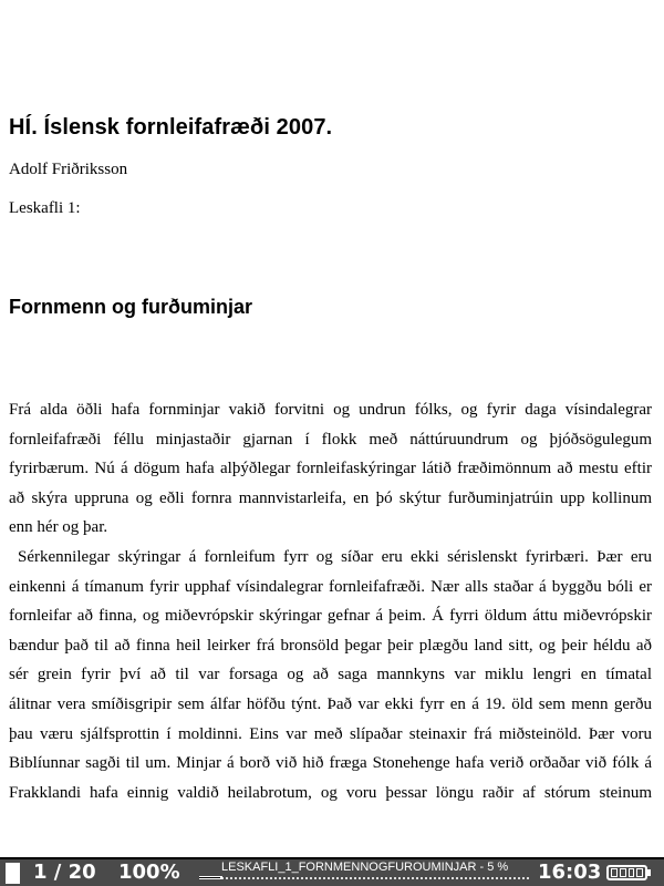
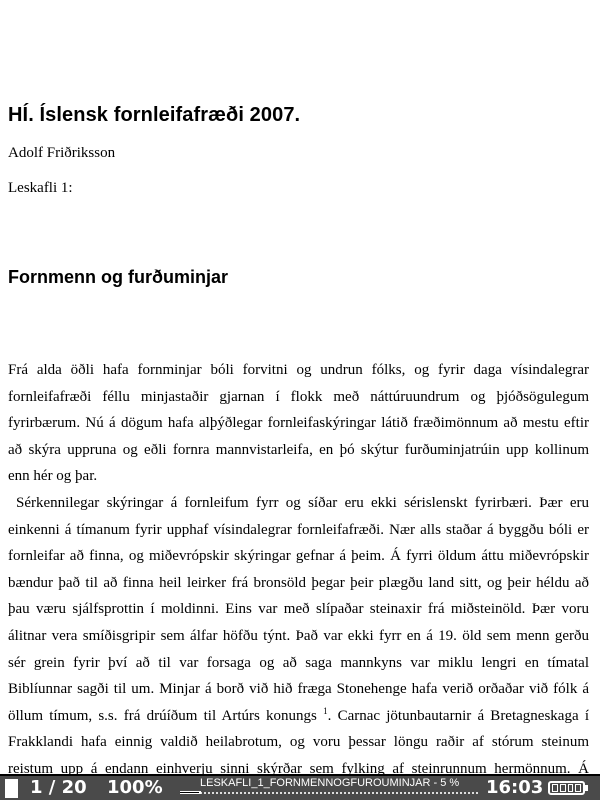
  HÍ. Íslensk fornleifafræði 2007.
  Adolf Friðriksson
  Leskafli 1:
  Fornmenn og furðuminjar
- Frá alda öðli hafa fornminjar vakið forvitni og undrun fólks, og fyrir daga vísindalegrar
+ Frá alda öðli hafa fornminjar bóli forvitni og undrun fólks, og fyrir daga vísindalegrar
  fornleifafræði féllu minjastaðir gjarnan í flokk með náttúruundrum og þjóðsögulegum
  fyrirbærum. Nú á dögum hafa alþýðlegar fornleifaskýringar látið fræðimönnum að mestu eftir
  að skýra uppruna og eðli fornra mannvistarleifa, en þó skýtur furðuminjatrúin upp kollinum
  enn hér og þar.
  Sérkennilegar skýringar á fornleifum fyrr og síðar eru ekki sérislenskt fyrirbæri. Þær eru
  einkenni á tímanum fyrir upphaf vísindalegrar fornleifafræði. Nær alls staðar á byggðu bóli er
  fornleifar að finna, og miðevrópskir skýringar gefnar á þeim. Á fyrri öldum áttu miðevrópskir
  bændur það til að finna heil leirker frá bronsöld þegar þeir plægðu land sitt, og þeir héldu að
- sér grein fyrir því að til var forsaga og að saga mannkyns var miklu lengri en tímatal
+ þau væru sjálfsprottin í moldinni. Eins var með slípaðar steinaxir frá miðsteinöld. Þær voru
  álitnar vera smíðisgripir sem álfar höfðu týnt. Það var ekki fyrr en á 19. öld sem menn gerðu
- þau væru sjálfsprottin í moldinni. Eins var með slípaðar steinaxir frá miðsteinöld. Þær voru
+ sér grein fyrir því að til var forsaga og að saga mannkyns var miklu lengri en tímatal
  Biblíunnar sagði til um. Minjar á borð við hið fræga Stonehenge hafa verið orðaðar við fólk á
+ öllum tímum, s.s. frá drúíðum til Artúrs konungs 1. Carnac jötunbautarnir á Bretagneskaga í
  Frakklandi hafa einnig valdið heilabrotum, og voru þessar löngu raðir af stórum steinum
+ reistum upp á endann einhverju sinni skýrðar sem fylking af steinrunnum hermönnum. Á
  1 / 20
  100%
  LESKAFLI_1_FORNMENNOGFUROUMINJAR - 5 %
  16:03
